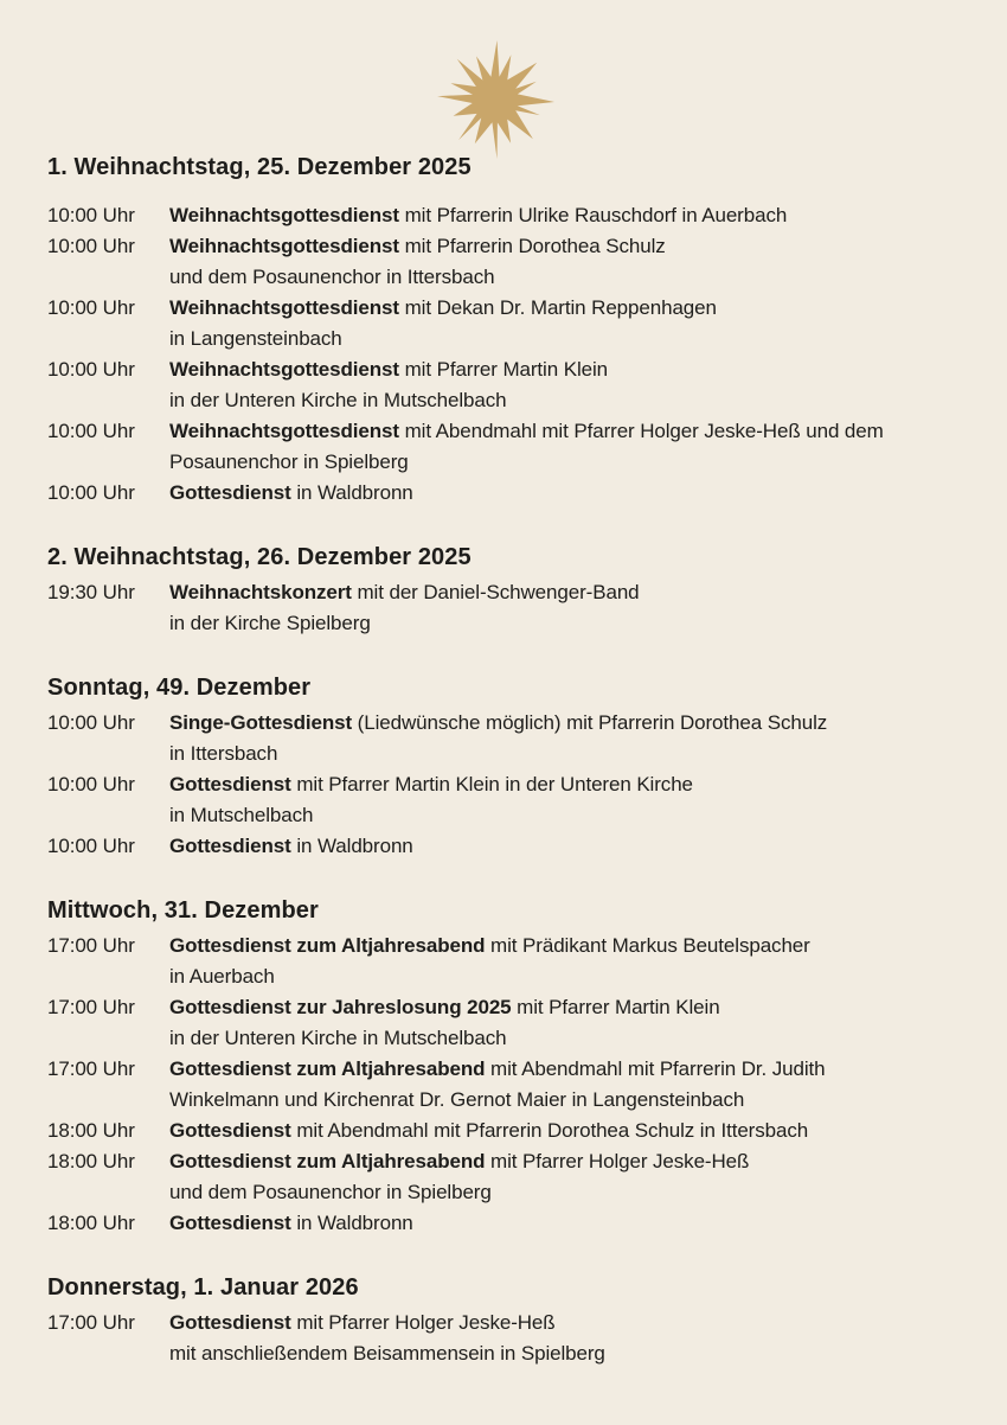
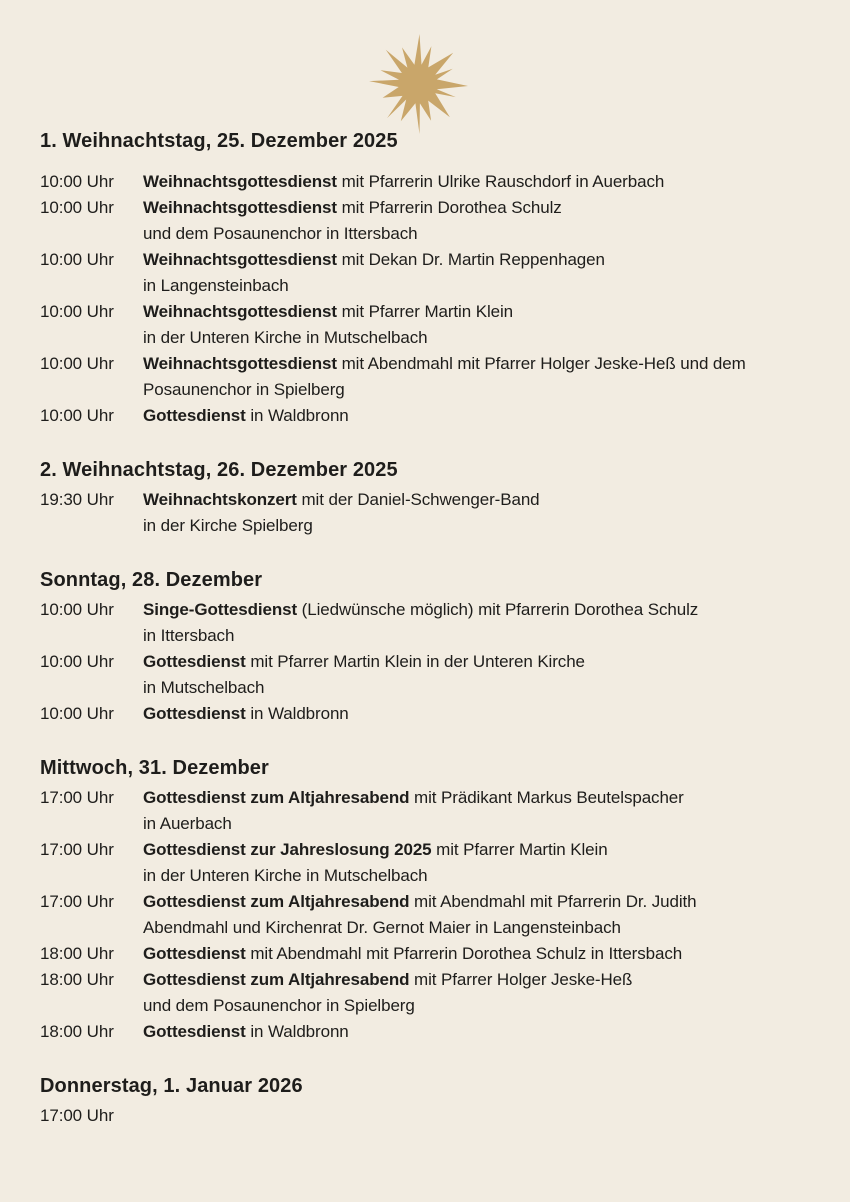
  1. Weihnachtstag, 25. Dezember 2025
  10:00 Uhr
  Weihnachtsgottesdienst mit Pfarrerin Ulrike Rauschdorf in Auerbach
  10:00 Uhr
  Weihnachtsgottesdienst mit Pfarrerin Dorothea Schulz
  und dem Posaunenchor in Ittersbach
  10:00 Uhr
  Weihnachtsgottesdienst mit Dekan Dr. Martin Reppenhagen
  in Langensteinbach
  10:00 Uhr
  Weihnachtsgottesdienst mit Pfarrer Martin Klein
  in der Unteren Kirche in Mutschelbach
  10:00 Uhr
  Weihnachtsgottesdienst mit Abendmahl mit Pfarrer Holger Jeske-Heß und dem
  Posaunenchor in Spielberg
  10:00 Uhr
  Gottesdienst in Waldbronn
  2. Weihnachtstag, 26. Dezember 2025
  19:30 Uhr
  Weihnachtskonzert mit der Daniel-Schwenger-Band
  in der Kirche Spielberg
- Sonntag, 49. Dezember
+ Sonntag, 28. Dezember
  10:00 Uhr
  Singe-Gottesdienst (Liedwünsche möglich) mit Pfarrerin Dorothea Schulz
  in Ittersbach
  10:00 Uhr
  Gottesdienst mit Pfarrer Martin Klein in der Unteren Kirche
  in Mutschelbach
  10:00 Uhr
  Gottesdienst in Waldbronn
  Mittwoch, 31. Dezember
  17:00 Uhr
  Gottesdienst zum Altjahresabend mit Prädikant Markus Beutelspacher
  in Auerbach
  17:00 Uhr
  Gottesdienst zur Jahreslosung 2025 mit Pfarrer Martin Klein
  in der Unteren Kirche in Mutschelbach
  17:00 Uhr
  Gottesdienst zum Altjahresabend mit Abendmahl mit Pfarrerin Dr. Judith
- Winkelmann und Kirchenrat Dr. Gernot Maier in Langensteinbach
+ Abendmahl und Kirchenrat Dr. Gernot Maier in Langensteinbach
  18:00 Uhr
  Gottesdienst mit Abendmahl mit Pfarrerin Dorothea Schulz in Ittersbach
  18:00 Uhr
  Gottesdienst zum Altjahresabend mit Pfarrer Holger Jeske-Heß
  und dem Posaunenchor in Spielberg
  18:00 Uhr
  Gottesdienst in Waldbronn
  Donnerstag, 1. Januar 2026
  17:00 Uhr
- Gottesdienst mit Pfarrer Holger Jeske-Heß
- mit anschließendem Beisammensein in Spielberg
